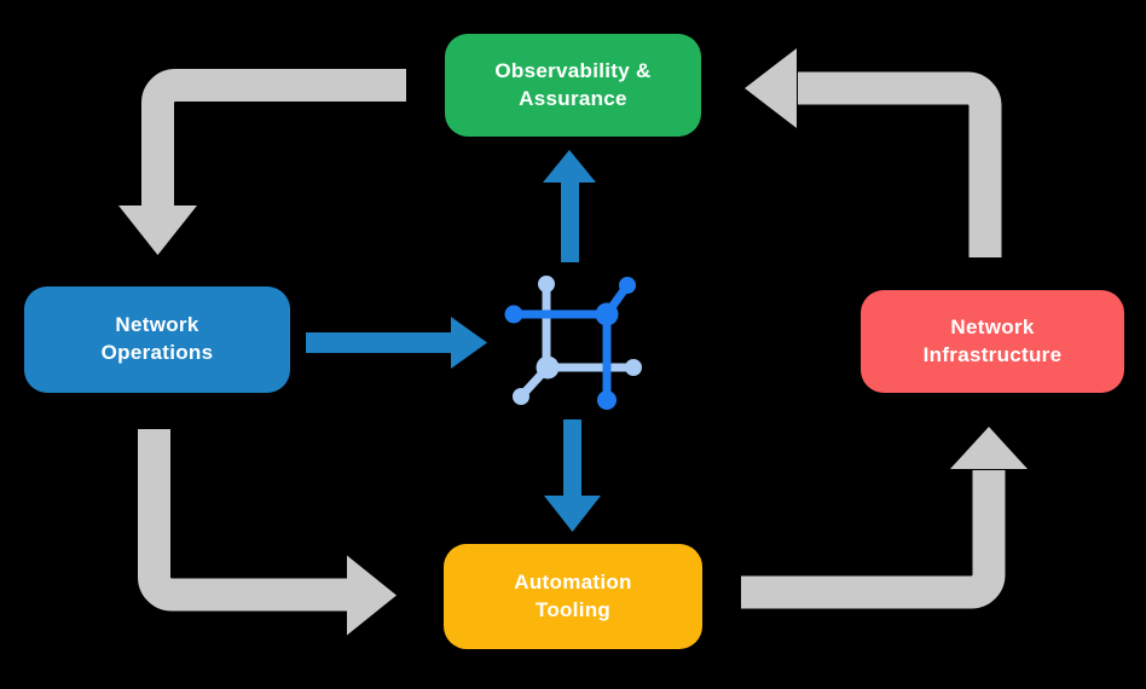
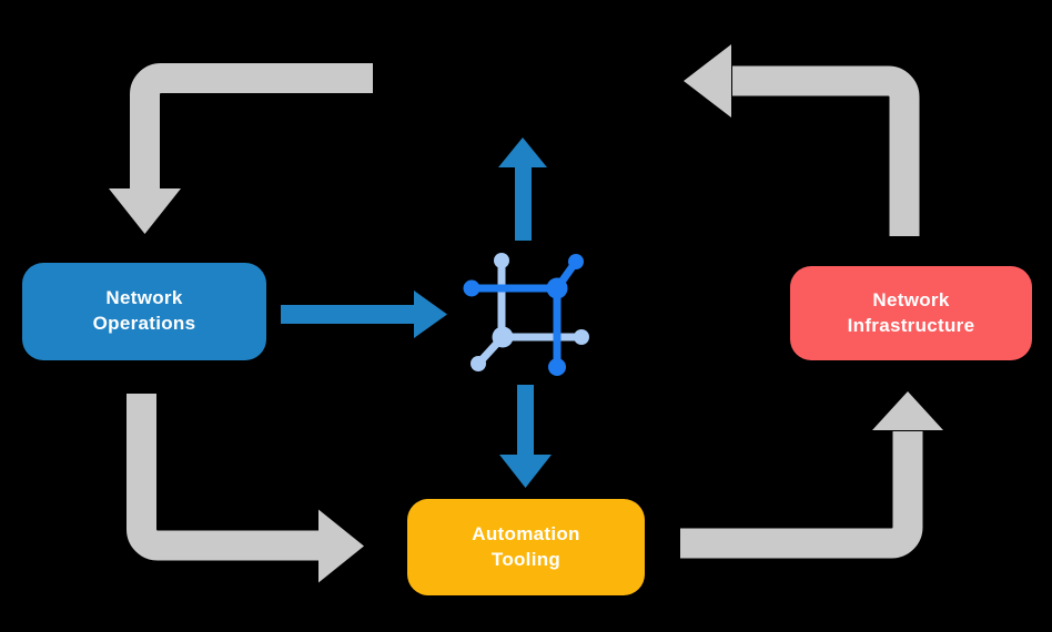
- Observability &
- Assurance
  Network
  Operations
  Network
  Infrastructure
  Automation
  Tooling
